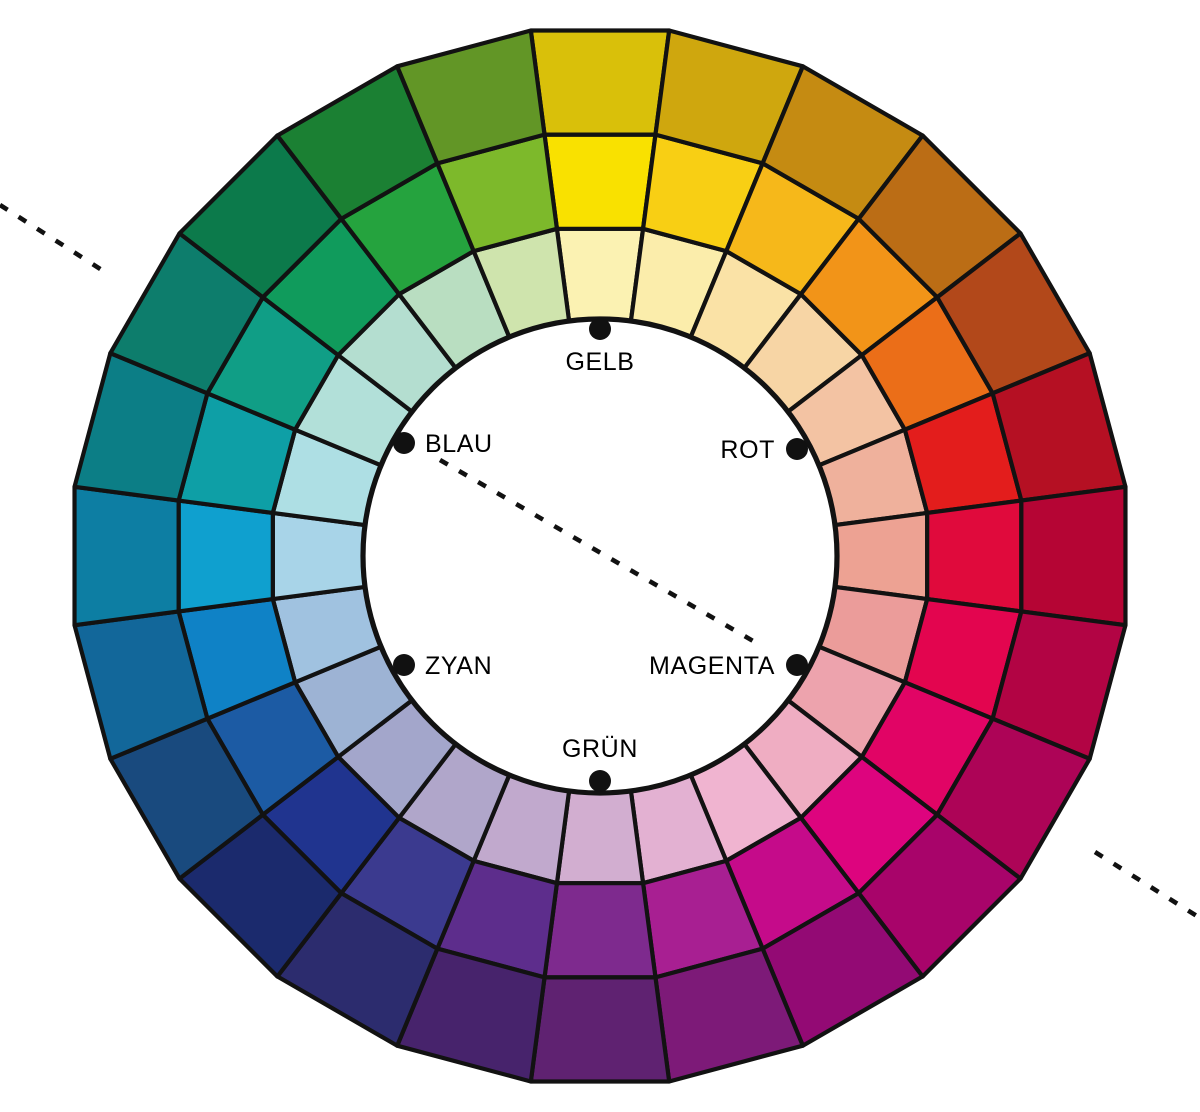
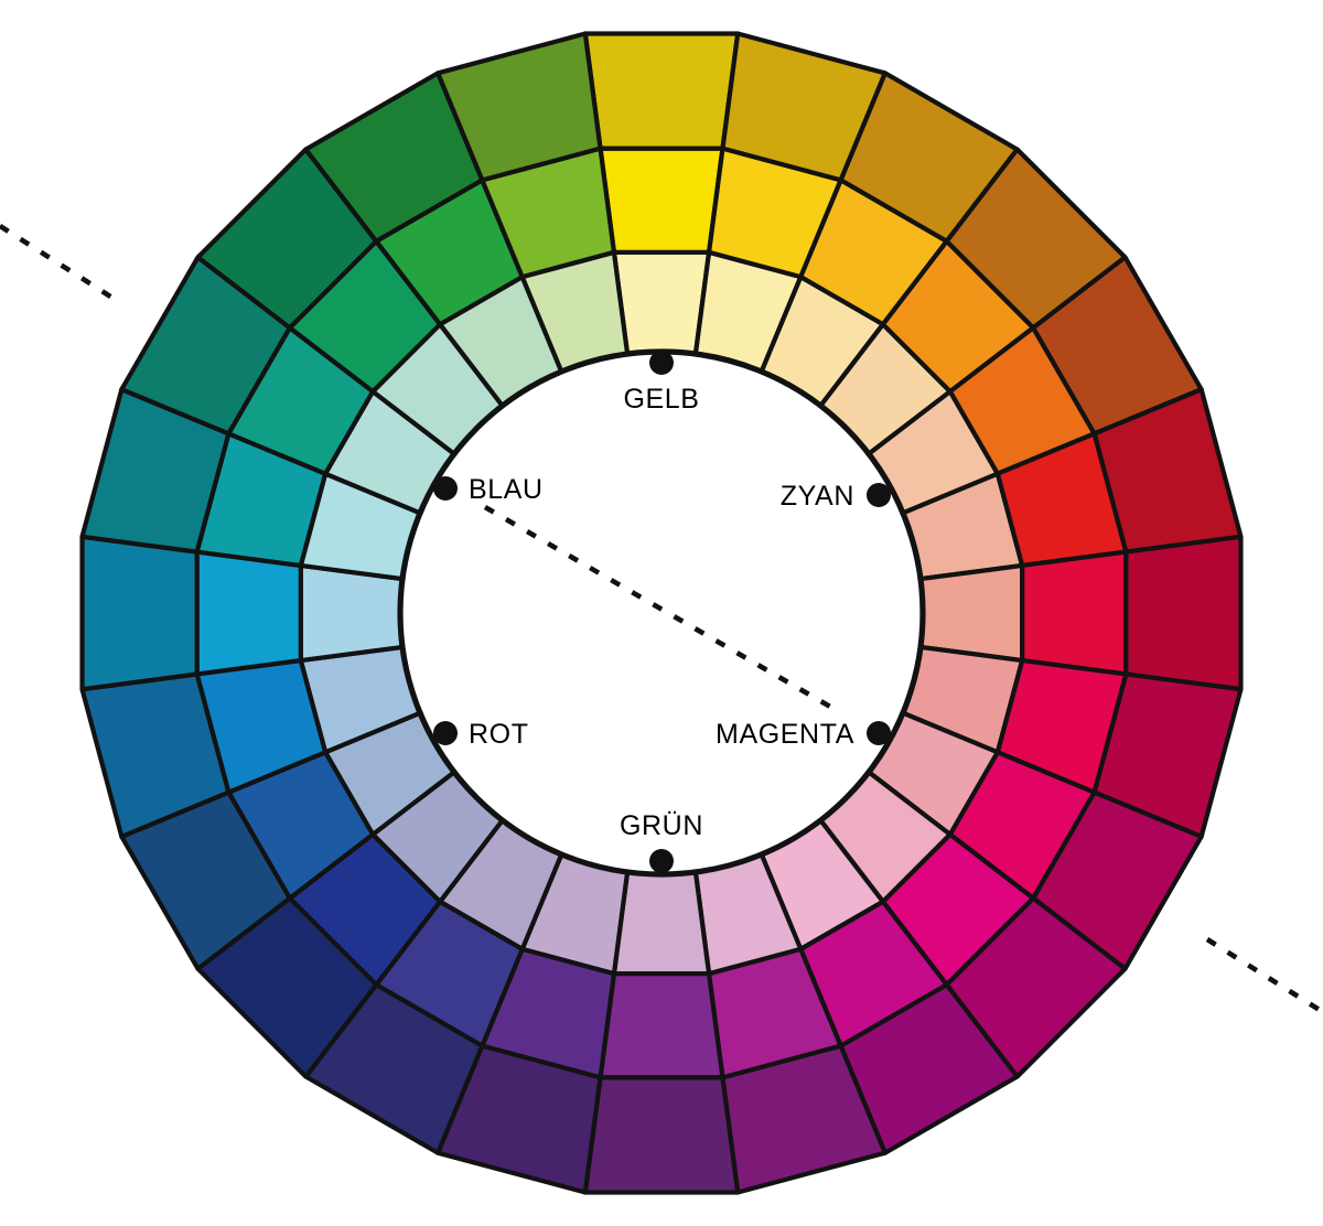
  GELB
- ROT
+ ZYAN
  MAGENTA
  GRÜN
- ZYAN
+ ROT
  BLAU
